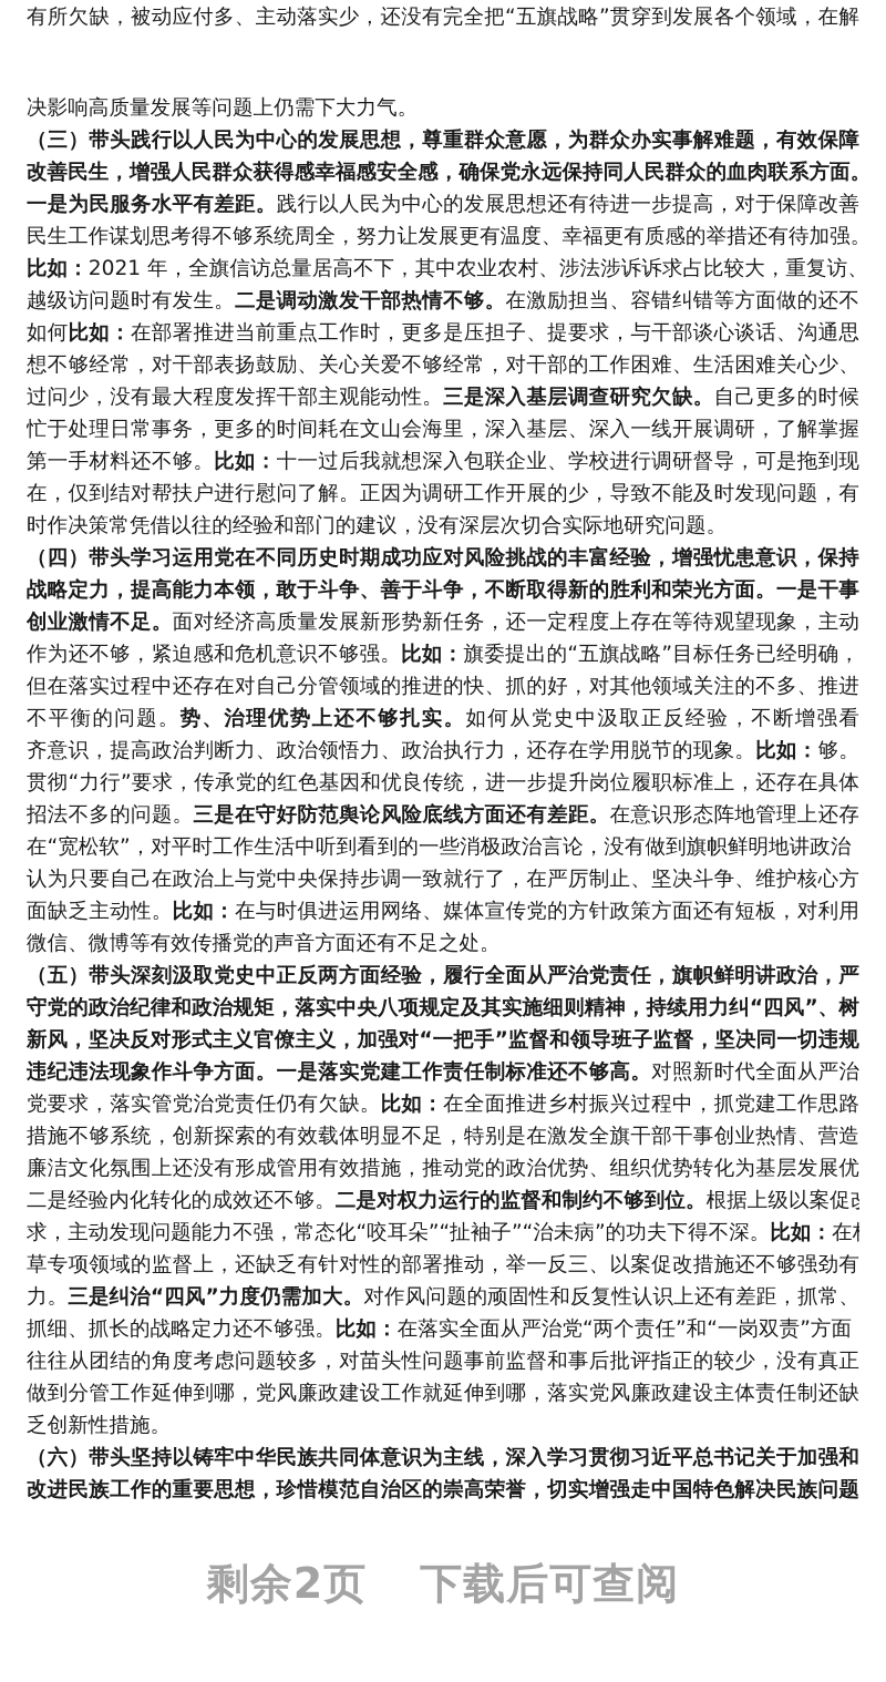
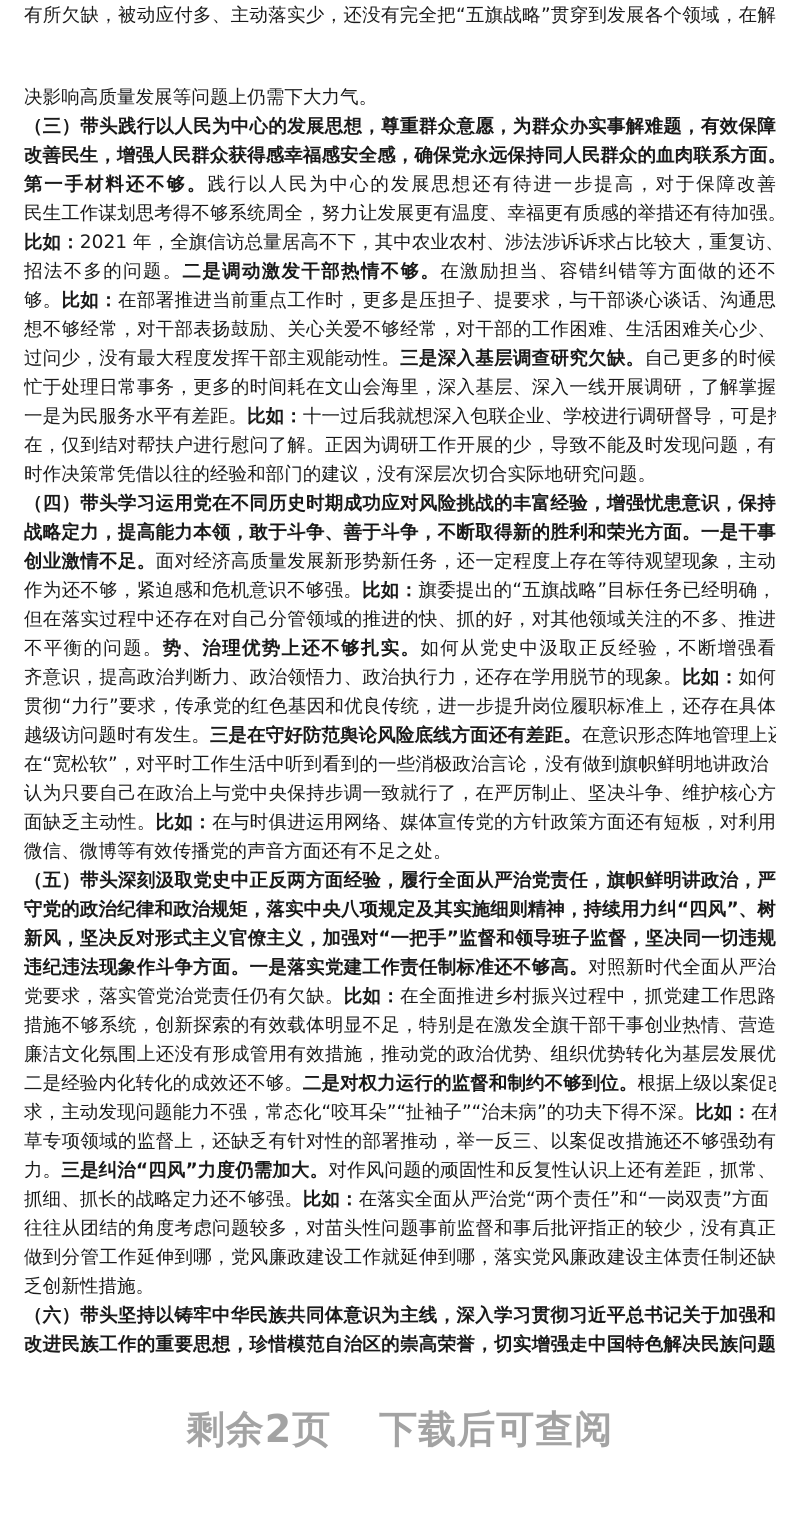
  有所欠缺，被动应付多、主动落实少，还没有完全把“五旗战略”贯穿到发展各个领域，在解
  决影响高质量发展等问题上仍需下大力气。
  （三）带头践行以人民为中心的发展思想，尊重群众意愿，为群众办实事解难题，有效保障
  改善民生，增强人民群众获得感幸福感安全感，确保党永远保持同人民群众的血肉联系方面
- 一是为民服务水平有差距。践行以人民为中心的发展思想还有待进一步提高，对于保障改善
+ 第一手材料还不够。践行以人民为中心的发展思想还有待进一步提高，对于保障改善
  民生工作谋划思考得不够系统周全，努力让发展更有温度、幸福更有质感的举措还有待加强
  比如：2021 年，全旗信访总量居高不下，其中农业农村、涉法涉诉诉求占比较大，重复访、
- 越级访问题时有发生。二是调动激发干部热情不够。在激励担当、容错纠错等方面做的还不
+ 招法不多的问题。二是调动激发干部热情不够。在激励担当、容错纠错等方面做的还不
- 如何比如：在部署推进当前重点工作时，更多是压担子、提要求，与干部谈心谈话、沟通思
+ 够。比如：在部署推进当前重点工作时，更多是压担子、提要求，与干部谈心谈话、沟通思
  想不够经常，对干部表扬鼓励、关心关爱不够经常，对干部的工作困难、生活困难关心少、
  过问少，没有最大程度发挥干部主观能动性。三是深入基层调查研究欠缺。自己更多的时候
  忙于处理日常事务，更多的时间耗在文山会海里，深入基层、深入一线开展调研，了解掌握
- 第一手材料还不够。比如：十一过后我就想深入包联企业、学校进行调研督导，可是拖到现
+ 一是为民服务水平有差距。比如：十一过后我就想深入包联企业、学校进行调研督导，可是
  在，仅到结对帮扶户进行慰问了解。正因为调研工作开展的少，导致不能及时发现问题，有
  时作决策常凭借以往的经验和部门的建议，没有深层次切合实际地研究问题。
  （四）带头学习运用党在不同历史时期成功应对风险挑战的丰富经验，增强忧患意识，保持
  战略定力，提高能力本领，敢于斗争、善于斗争，不断取得新的胜利和荣光方面。一是干事
  创业激情不足。面对经济高质量发展新形势新任务，还一定程度上存在等待观望现象，主动
  作为还不够，紧迫感和危机意识不够强。比如：旗委提出的“五旗战略”目标任务已经明确，
  但在落实过程中还存在对自己分管领域的推进的快、抓的好，对其他领域关注的不多、推进
  不平衡的问题。势、治理优势上还不够扎实。如何从党史中汲取正反经验，不断增强看
- 齐意识，提高政治判断力、政治领悟力、政治执行力，还存在学用脱节的现象。比如：够。
+ 齐意识，提高政治判断力、政治领悟力、政治执行力，还存在学用脱节的现象。比如：如何
  贯彻“力行”要求，传承党的红色基因和优良传统，进一步提升岗位履职标准上，还存在具体
- 招法不多的问题。三是在守好防范舆论风险底线方面还有差距。在意识形态阵地管理上还存
+ 越级访问题时有发生。三是在守好防范舆论风险底线方面还有差距。在意识形态阵地管理上
  在“宽松软”，对平时工作生活中听到看到的一些消极政治言论，没有做到旗帜鲜明地讲政治
  认为只要自己在政治上与党中央保持步调一致就行了，在严厉制止、坚决斗争、维护核心方
  面缺乏主动性。比如：在与时俱进运用网络、媒体宣传党的方针政策方面还有短板，对利用
  微信、微博等有效传播党的声音方面还有不足之处。
  （五）带头深刻汲取党史中正反两方面经验，履行全面从严治党责任，旗帜鲜明讲政治，严
  守党的政治纪律和政治规矩，落实中央八项规定及其实施细则精神，持续用力纠“四风”、树
  新风，坚决反对形式主义官僚主义，加强对“一把手”监督和领导班子监督，坚决同一切违规
  违纪违法现象作斗争方面。一是落实党建工作责任制标准还不够高。对照新时代全面从严治
  党要求，落实管党治党责任仍有欠缺。比如：在全面推进乡村振兴过程中，抓党建工作思路
  措施不够系统，创新探索的有效载体明显不足，特别是在激发全旗干部干事创业热情、营造
  廉洁文化氛围上还没有形成管用有效措施，推动党的政治优势、组织优势转化为基层发展优
  二是经验内化转化的成效还不够。二是对权力运行的监督和制约不够到位。根据上级以案促
  求，主动发现问题能力不强，常态化“咬耳朵”“扯袖子”“治未病”的功夫下得不深。比如：在
  草专项领域的监督上，还缺乏有针对性的部署推动，举一反三、以案促改措施还不够强劲有
  力。三是纠治“四风”力度仍需加大。对作风问题的顽固性和反复性认识上还有差距，抓常、
  抓细、抓长的战略定力还不够强。比如：在落实全面从严治党“两个责任”和“一岗双责”方面
  往往从团结的角度考虑问题较多，对苗头性问题事前监督和事后批评指正的较少，没有真正
  做到分管工作延伸到哪，党风廉政建设工作就延伸到哪，落实党风廉政建设主体责任制还缺
  乏创新性措施。
  （六）带头坚持以铸牢中华民族共同体意识为主线，深入学习贯彻习近平总书记关于加强和
  改进民族工作的重要思想，珍惜模范自治区的崇高荣誉，切实增强走中国特色解决民族问题
  剩余2页 下载后可查阅
